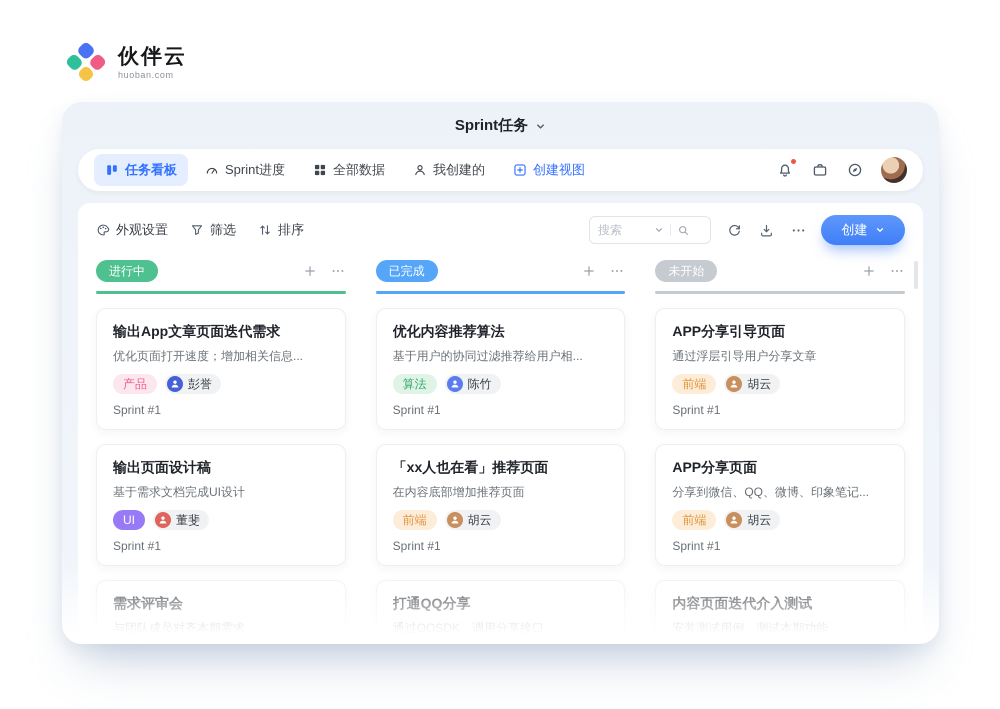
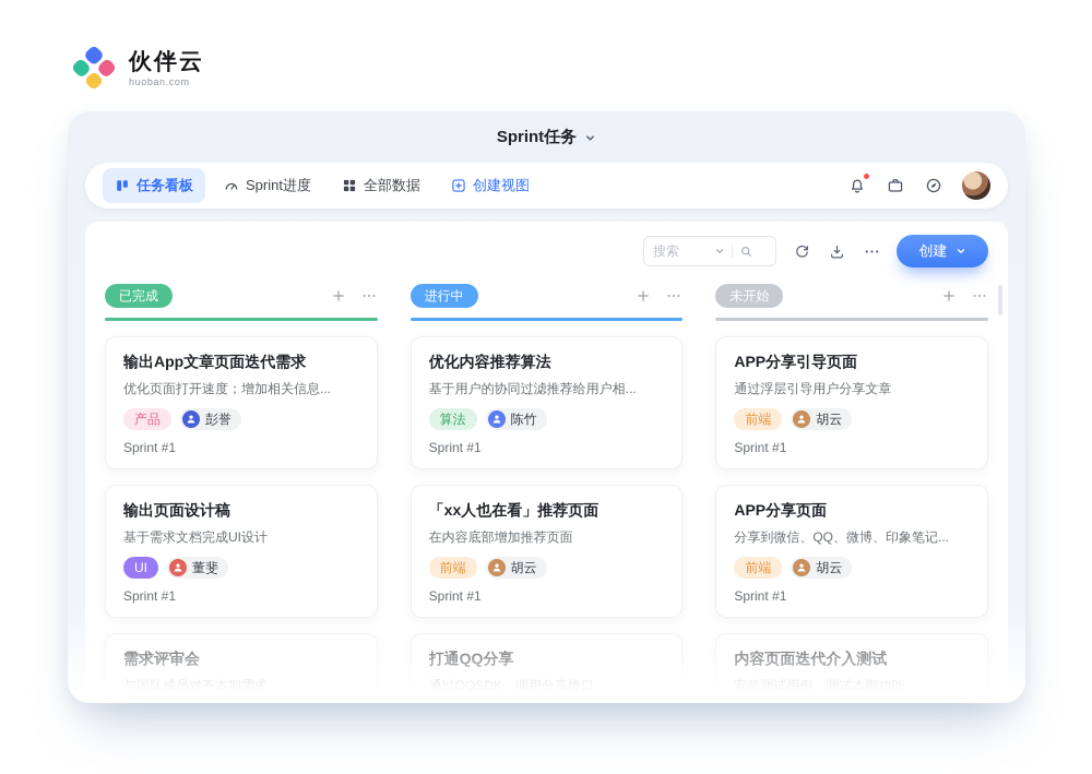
  伙伴云
  huoban.com
  Sprint任务
  任务看板
  Sprint进度
  全部数据
- 我创建的
  创建视图
- 外观设置
- 筛选
- 排序
  搜索
  创建
- 进行中
+ 已完成
  输出App文章页面迭代需求
  优化页面打开速度；增加相关信息...
  产品
  彭誉
  Sprint #1
  输出页面设计稿
  基于需求文档完成UI设计
  UI
  董斐
  Sprint #1
- 已完成
+ 进行中
  优化内容推荐算法
  基于用户的协同过滤推荐给用户相...
  算法
  陈竹
  Sprint #1
  「xx人也在看」推荐页面
  在内容底部增加推荐页面
  前端
  胡云
  Sprint #1
  未开始
  APP分享引导页面
  通过浮层引导用户分享文章
  前端
  胡云
  Sprint #1
  APP分享页面
  分享到微信、QQ、微博、印象笔记...
  前端
  胡云
  Sprint #1
